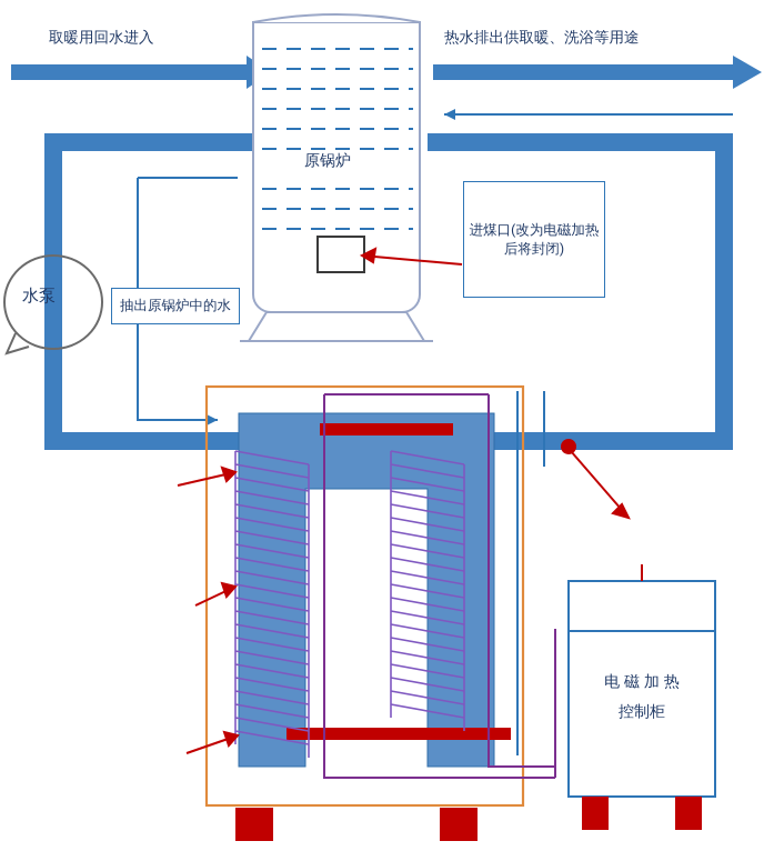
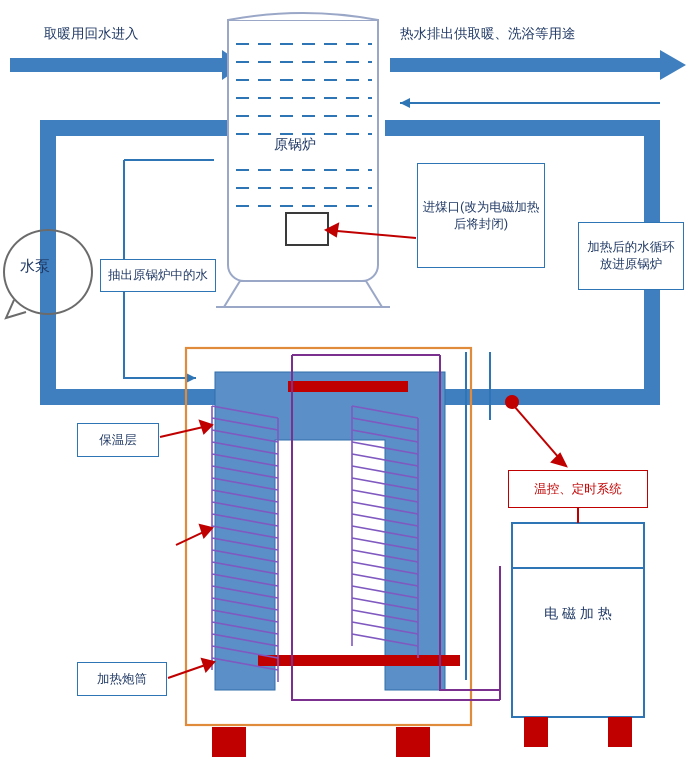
  取暖用回水进入
  热水排出供取暖、洗浴等用途
  原锅炉
  水泵
  抽出原锅炉中的水
  进煤口(改为电磁加热后将封闭)
+ 加热后的水循环放进原锅炉
+ 保温层
+ 加热炮筒
+ 温控、定时系统
  电 磁 加 热
- 控制柜
